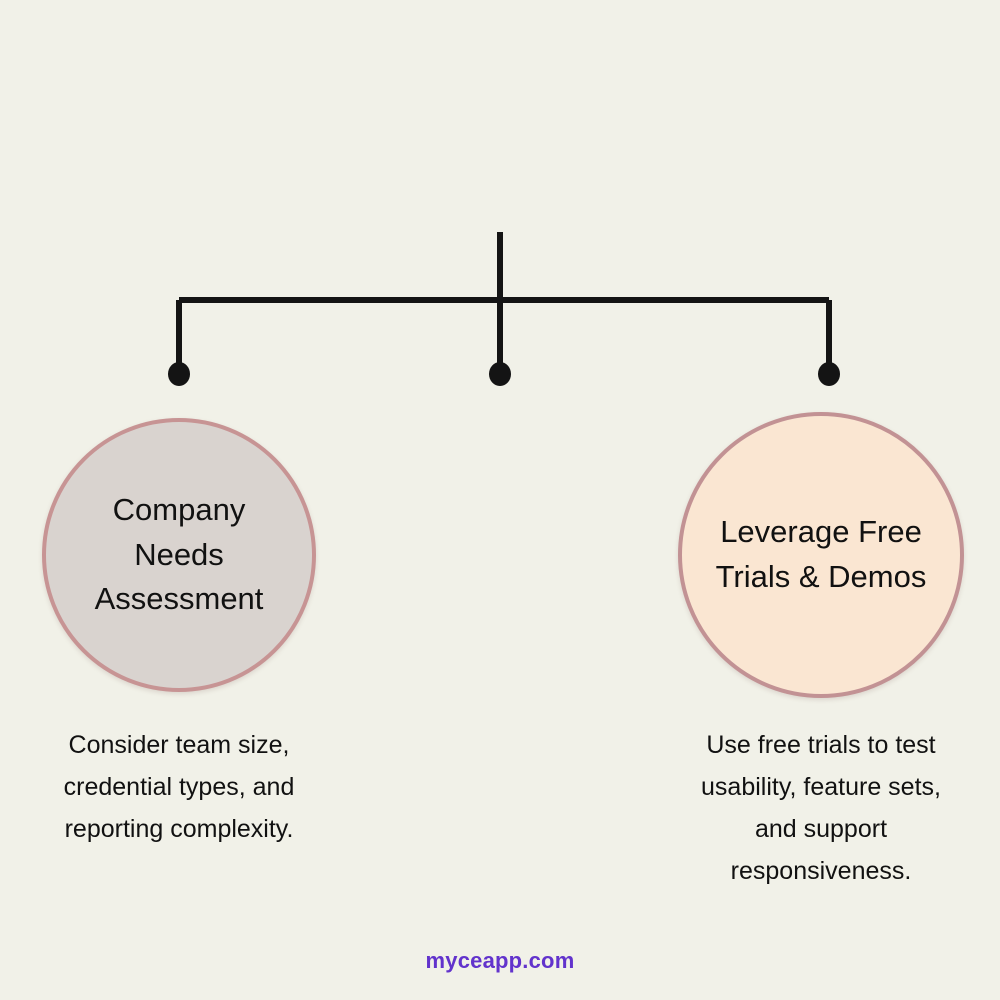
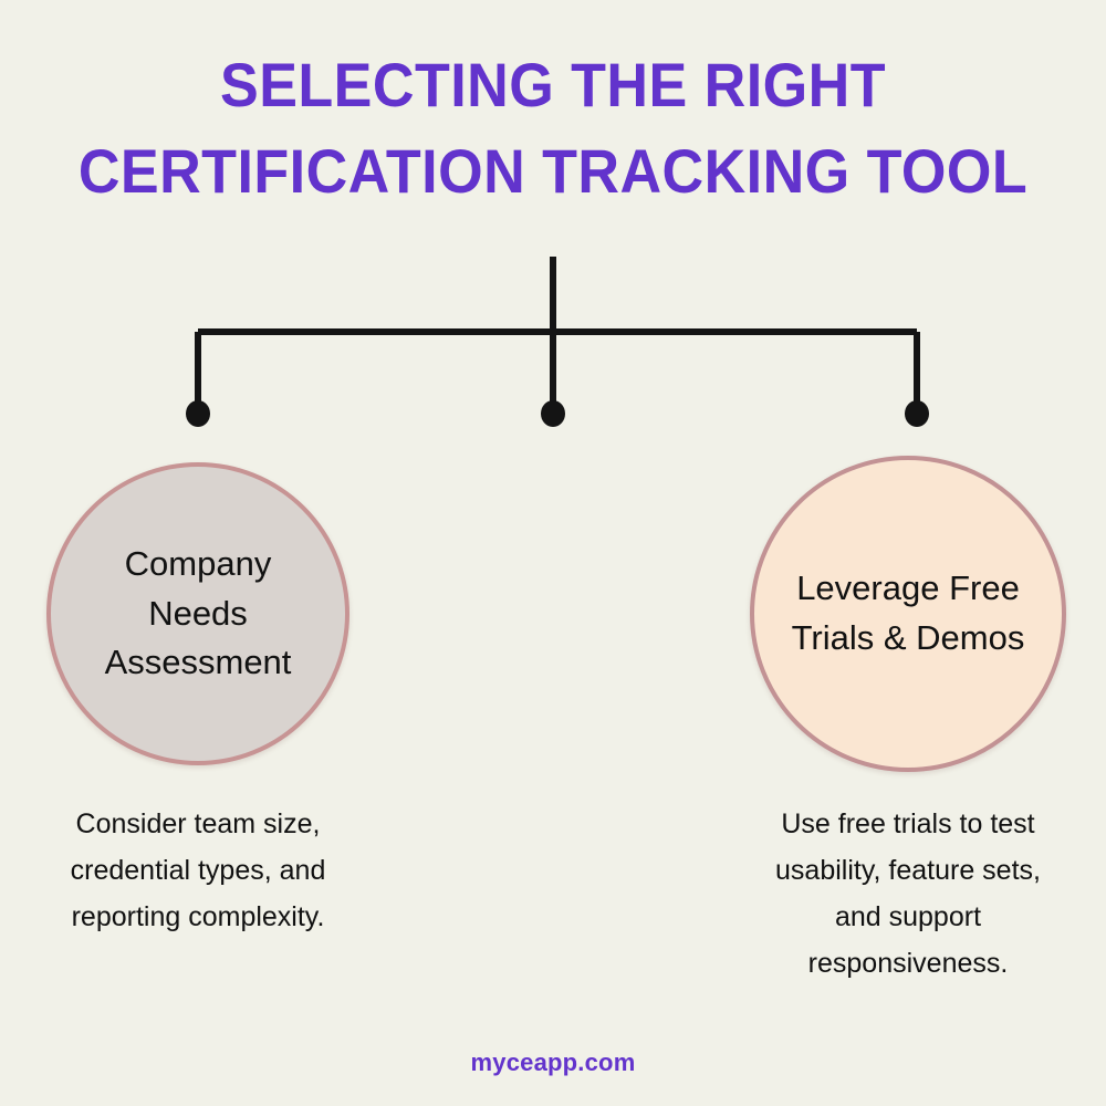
+ SELECTING THE RIGHT
+ CERTIFICATION TRACKING TOOL
  Company
  Needs
  Assessment
  Consider team size,
  credential types, and
  reporting complexity.
  Leverage Free
  Trials & Demos
  Use free trials to test
  usability, feature sets,
  and support
  responsiveness.
  myceapp.com
